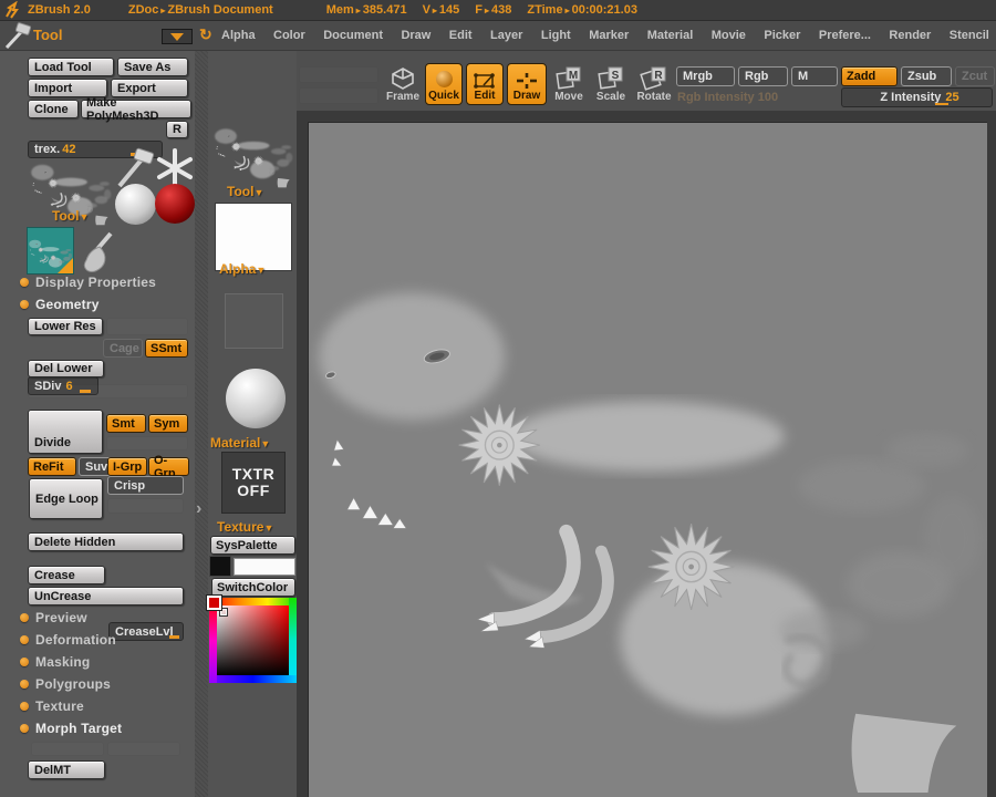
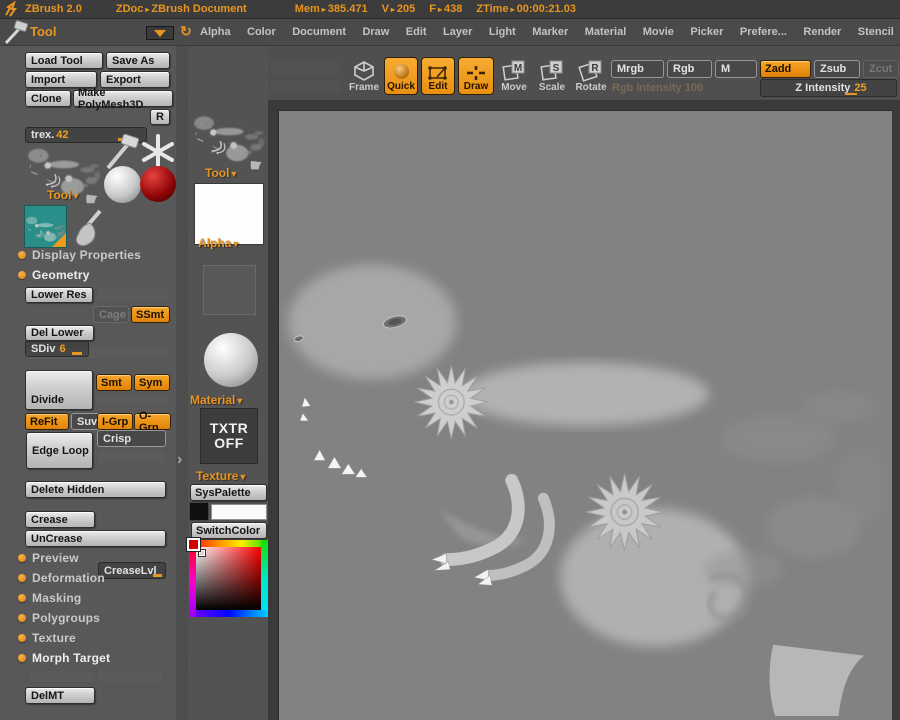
  ZBrush 2.0
  ZDoc
  ▸
  ZBrush Document
  Mem
  ▸
  385.471
  V
  ▸
- 145
+ 205
  F
  ▸
  438
  ZTime
  ▸
  00:00:21.03
  Tool
  ↻
  Alpha
  Color
  Document
  Draw
  Edit
  Layer
  Light
  Marker
  Material
  Movie
  Picker
  Prefere...
  Render
  Stencil
  Frame
  Quick
  Edit
  Draw
  M
  Move
  S
  Scale
  R
  Rotate
  Mrgb
  Rgb
  M
  Zadd
  Zsub
  Zcut
  Rgb Intensity 100
  Z Intensity
  25
  ›
  Load Tool
  Save As
  Import
  Export
  Clone
  Make PolyMesh3D
  trex.
  42
  R
  Tool▼
  Display Properties
  Geometry
  Lower Res
  SDiv
  6
  Cage
  SSmt
  Del Lower
  Divide
  Smt
  Sym
  ReFit
  Suv
  I-Grp
  O-Grp
  Edge Loop
  Crisp
  Delete Hidden
  Crease
  CreaseLvl
  UnCrease
  Preview
  Deformation
  Masking
  Polygroups
  Texture
  Morph Target
  DelMT
  Tool▼
  Alpha▼
  Material▼
  TXTR
  OFF
  Texture▼
  SysPalette
  SwitchColor
